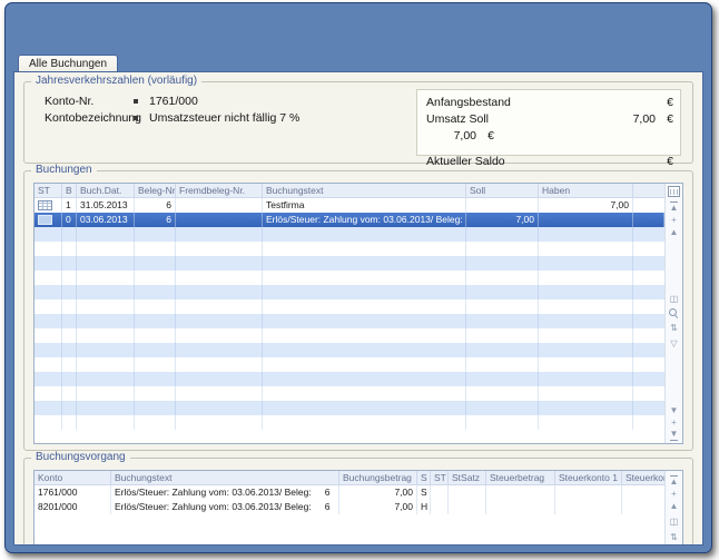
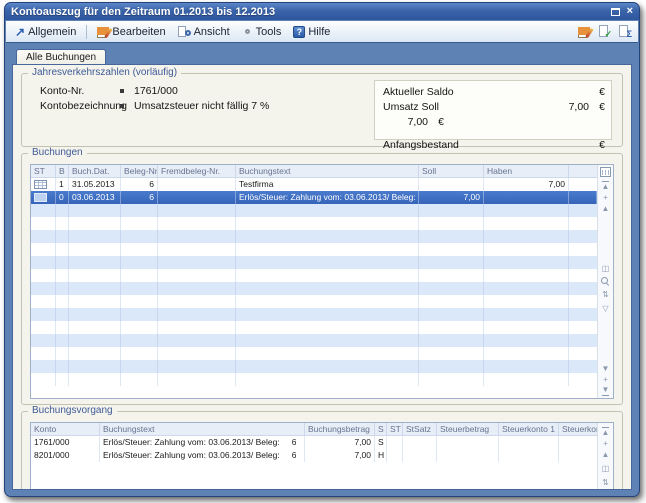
+ Kontoauszug für den Zeitraum 01.2013 bis 12.2013
+ ×
+ ↗
+ Allgemein
+ Bearbeiten
+ Ansicht
+ Tools
+ ?
+ Hilfe
+ ✓
+ Σ
  Alle Buchungen
  Jahresverkehrszahlen (vorläufig)
  Konto-Nr.
  1761/000
  Kontobezeichnung
  Umsatzsteuer nicht fällig 7 %
- Anfangsbestand
+ Aktueller Saldo
  €
  Umsatz Soll
  7,00
  €
  7,00
  €
- Aktueller Saldo
+ Anfangsbestand
  €
  Buchungen
  ST
  B
  Buch.Dat.
  Beleg-Nr
  Fremdbeleg-Nr.
  Buchungstext
  Soll
  Haben
  1
  31.05.2013
  6
  Testfirma
  7,00
  0
  03.06.2013
  6
  Erlös/Steuer: Zahlung vom: 03.06.2013/ Beleg:
  7,00
  ▲
  +
  ▲
  ◫
  ⇅
  ▽
  ▼
  +
  ▼
  Buchungsvorgang
  Konto
  Buchungstext
  Buchungsbetrag
  S
  ST
  StSatz
  Steuerbetrag
  Steuerkonto 1
  1761/000
  Erlös/Steuer: Zahlung vom: 03.06.2013/ Beleg: 6
  7,00
  S
  8201/000
  Erlös/Steuer: Zahlung vom: 03.06.2013/ Beleg: 6
  7,00
  H
  ▲
  +
  ▲
  ◫
  ⇅
